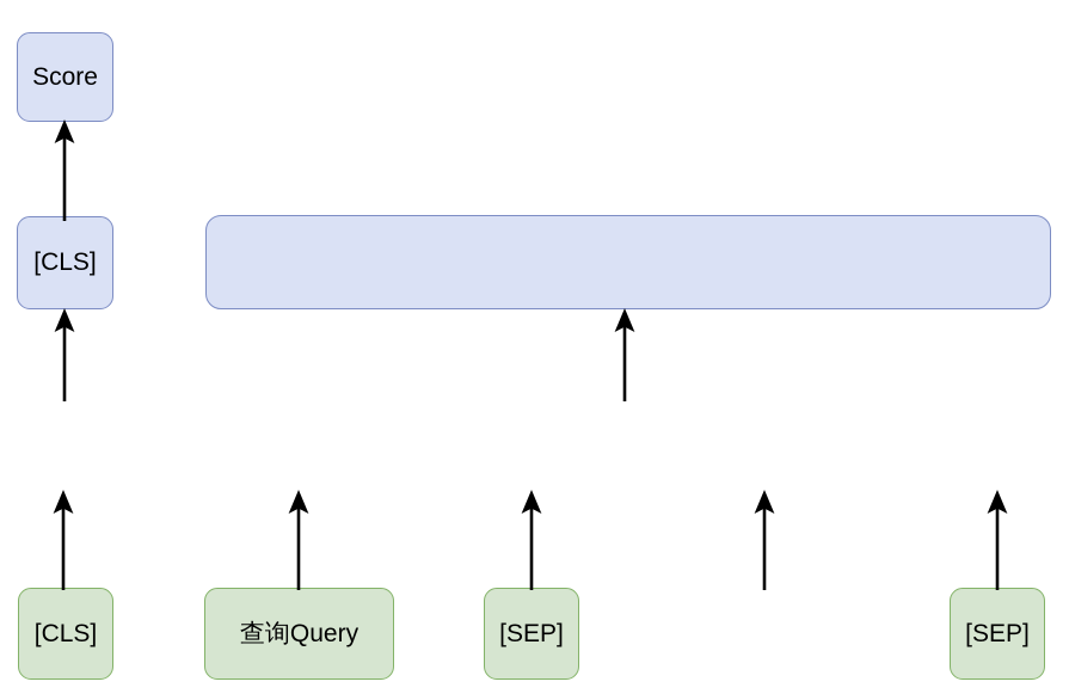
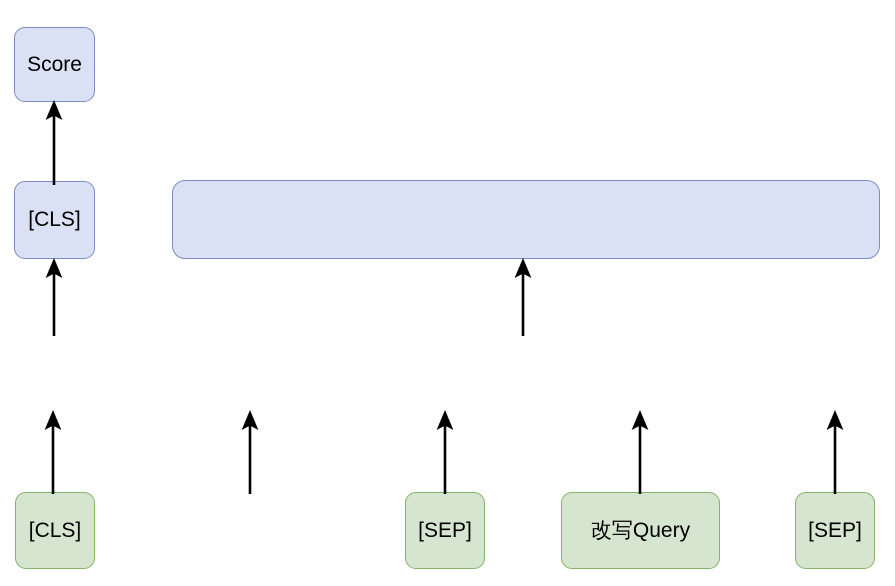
  Score
  [CLS]
  [CLS]
- 查询Query
  [SEP]
+ 改写Query
  [SEP]
